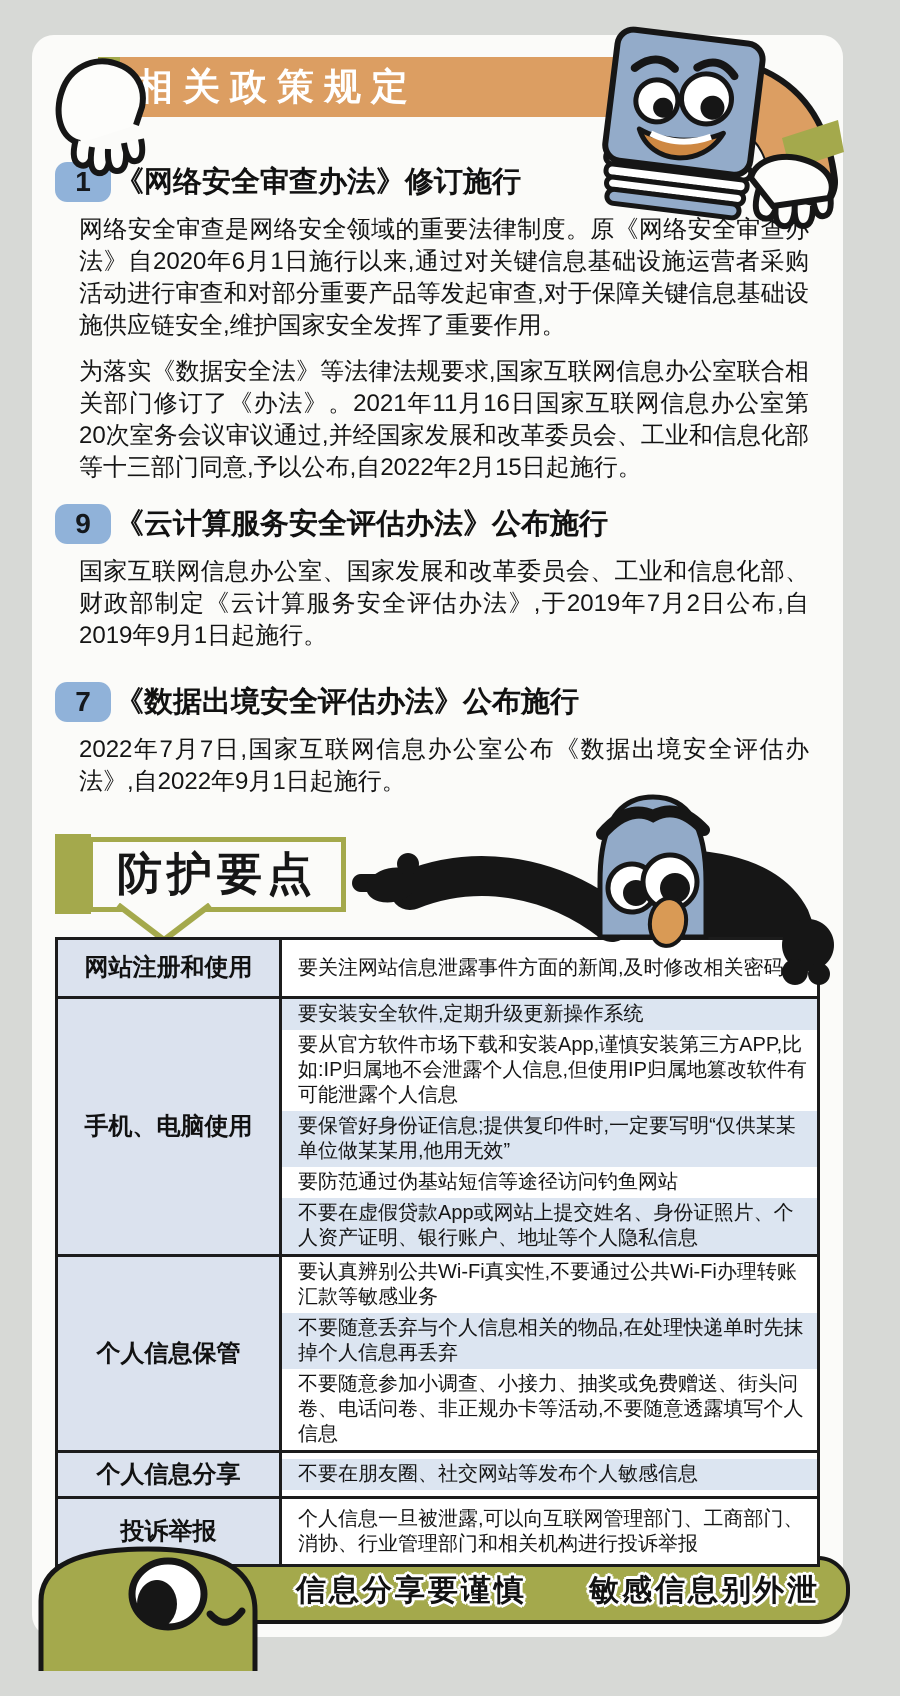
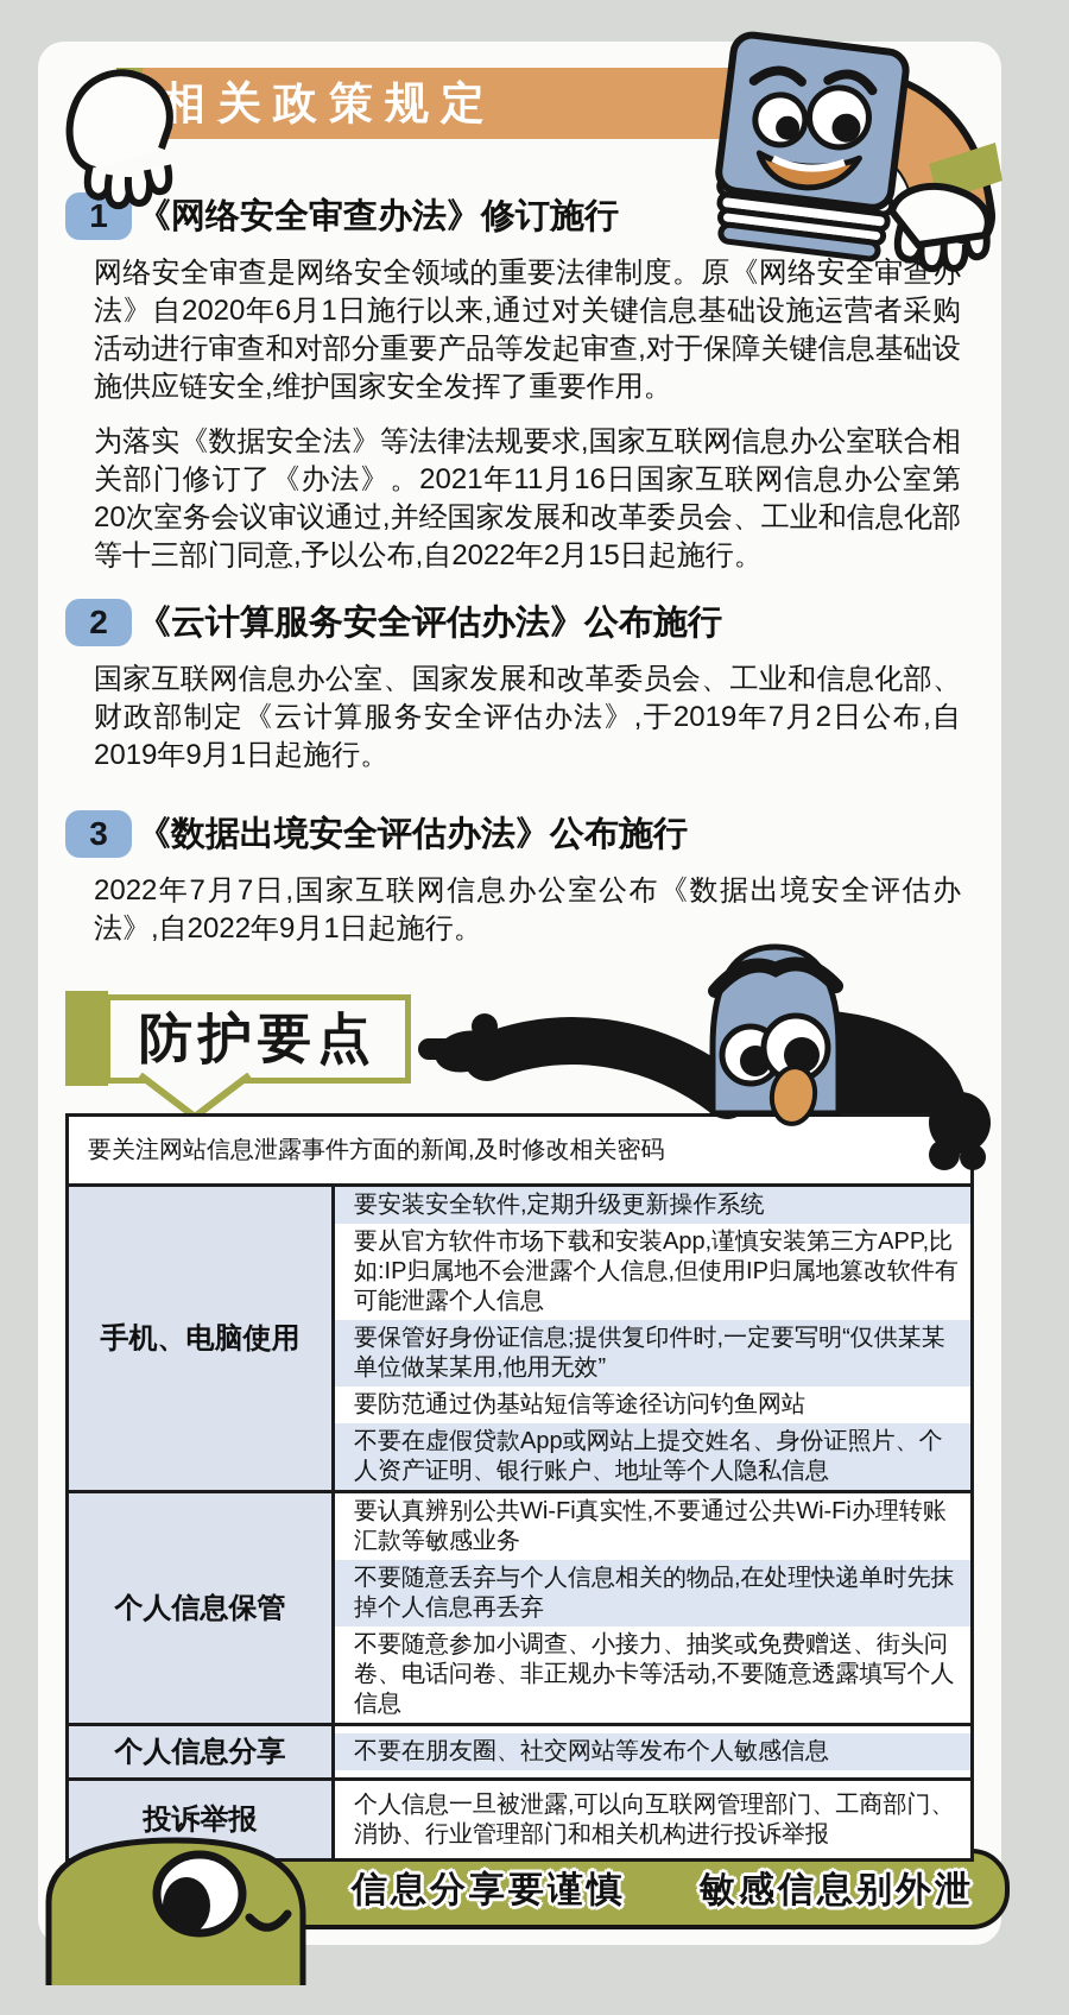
  相关政策规定
  1
  《网络安全审查办法》修订施行
  网络安全审查是网络安全领域的重要法律制度。原《网络安全审查办法》自2020年6月1日施行以来,通过对关键信息基础设施运营者采购活动进行审查和对部分重要产品等发起审查,对于保障关键信息基础设施供应链安全,维护国家安全发挥了重要作用。
  为落实《数据安全法》等法律法规要求,国家互联网信息办公室联合相关部门修订了《办法》。2021年11月16日国家互联网信息办公室第20次室务会议审议通过,并经国家发展和改革委员会、工业和信息化部等十三部门同意,予以公布,自2022年2月15日起施行。
- 9
+ 2
  《云计算服务安全评估办法》公布施行
  国家互联网信息办公室、国家发展和改革委员会、工业和信息化部、财政部制定《云计算服务安全评估办法》,于2019年7月2日公布,自2019年9月1日起施行。
- 7
+ 3
  《数据出境安全评估办法》公布施行
  2022年7月7日,国家互联网信息办公室公布《数据出境安全评估办法》,自2022年9月1日起施行。
  防护要点
- 网站注册和使用
  要关注网站信息泄露事件方面的新闻,及时修改相关密码
  手机、电脑使用
  要安装安全软件,定期升级更新操作系统
  要从官方软件市场下载和安装App,谨慎安装第三方APP,比如:IP归属地不会泄露个人信息,但使用IP归属地篡改软件有可能泄露个人信息
  要保管好身份证信息;提供复印件时,一定要写明“仅供某某单位做某某用,他用无效”
  要防范通过伪基站短信等途径访问钓鱼网站
  不要在虚假贷款App或网站上提交姓名、身份证照片、个人资产证明、银行账户、地址等个人隐私信息
  个人信息保管
  要认真辨别公共Wi-Fi真实性,不要通过公共Wi-Fi办理转账汇款等敏感业务
  不要随意丢弃与个人信息相关的物品,在处理快递单时先抹掉个人信息再丢弃
  不要随意参加小调查、小接力、抽奖或免费赠送、街头问卷、电话问卷、非正规办卡等活动,不要随意透露填写个人信息
  个人信息分享
  不要在朋友圈、社交网站等发布个人敏感信息
  投诉举报
  个人信息一旦被泄露,可以向互联网管理部门、工商部门、消协、行业管理部门和相关机构进行投诉举报
  信息分享要谨慎 敏感信息别外泄
